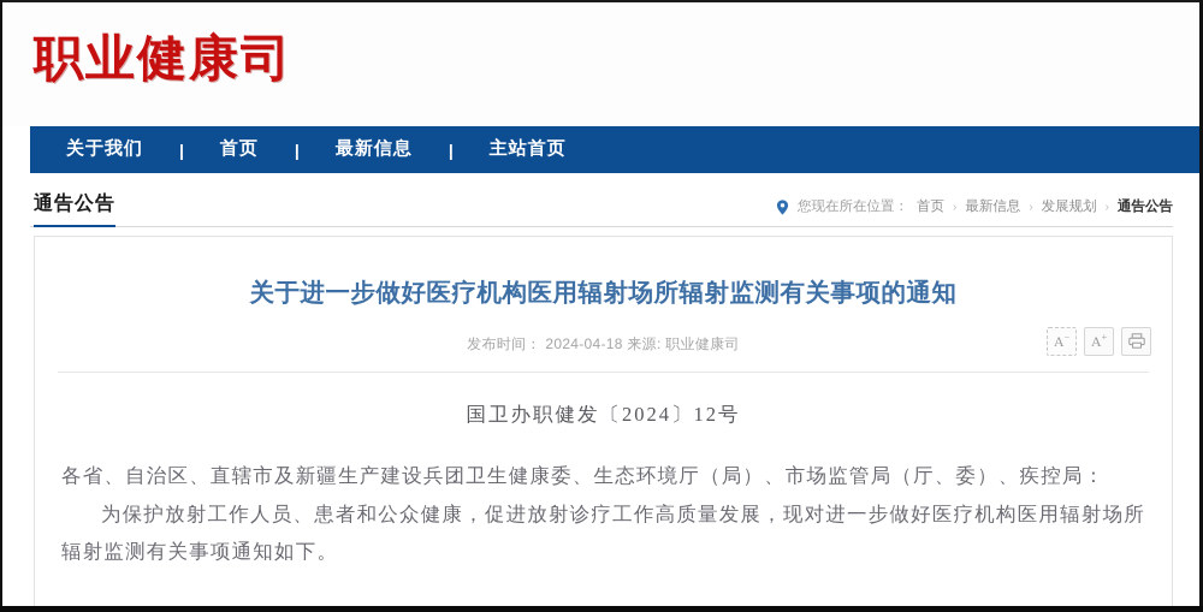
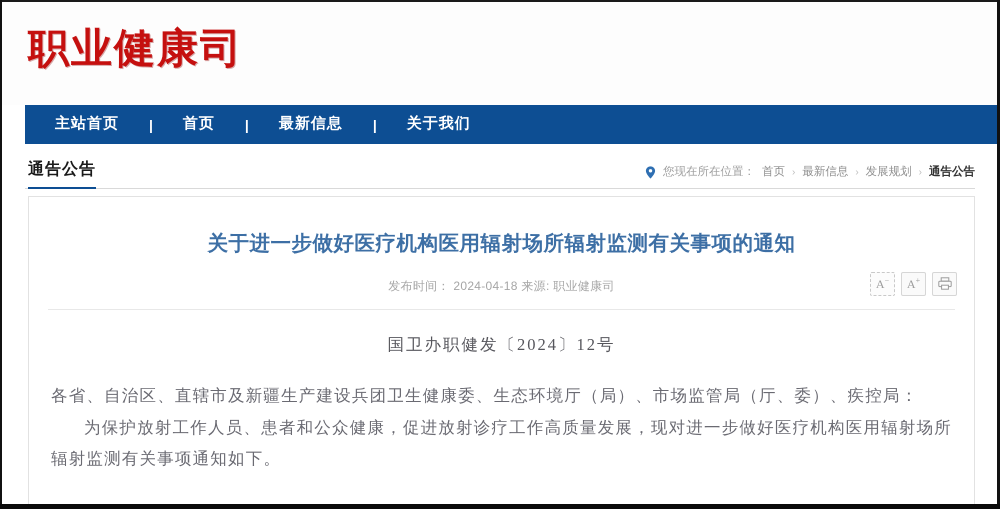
  职业健康司
- 关于我们
+ 主站首页
  |
  首页
  |
  最新信息
  |
- 主站首页
+ 关于我们
  通告公告
  您现在所在位置：
  首页
  ›
  最新信息
  ›
  发展规划
  ›
  通告公告
  关于进一步做好医疗机构医用辐射场所辐射监测有关事项的通知
  发布时间： 2024-04-18 来源: 职业健康司
  A−
  A+
  国卫办职健发〔2024〕12号
  各省、自治区、直辖市及新疆生产建设兵团卫生健康委、生态环境厅（局）、市场监管局（厅、委）、疾控局：
  为保护放射工作人员、患者和公众健康，促进放射诊疗工作高质量发展，现对进一步做好医疗机构医用辐射场所辐射监测有关事项通知如下。
